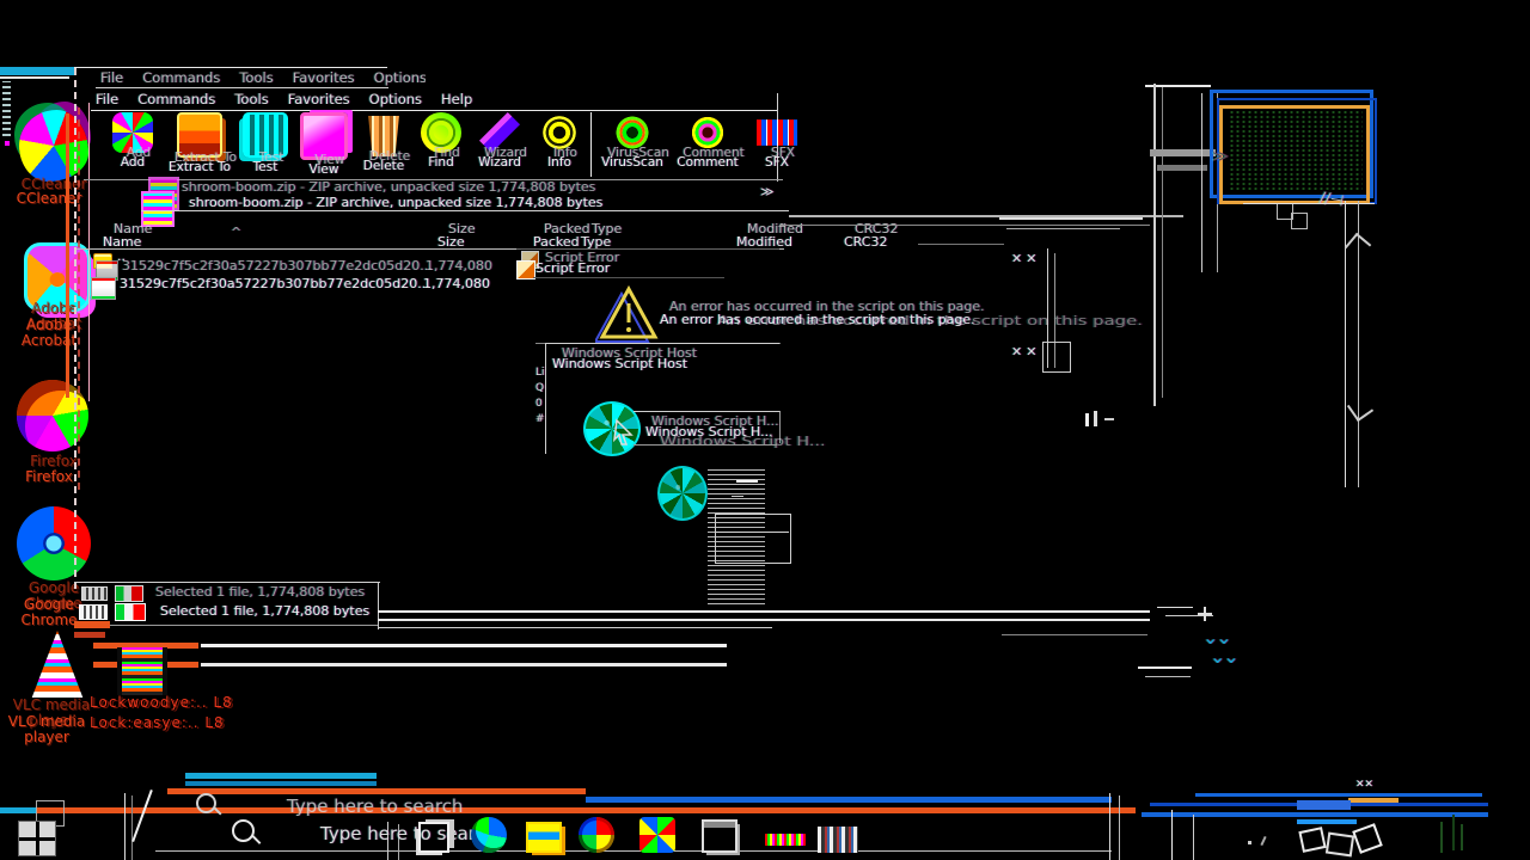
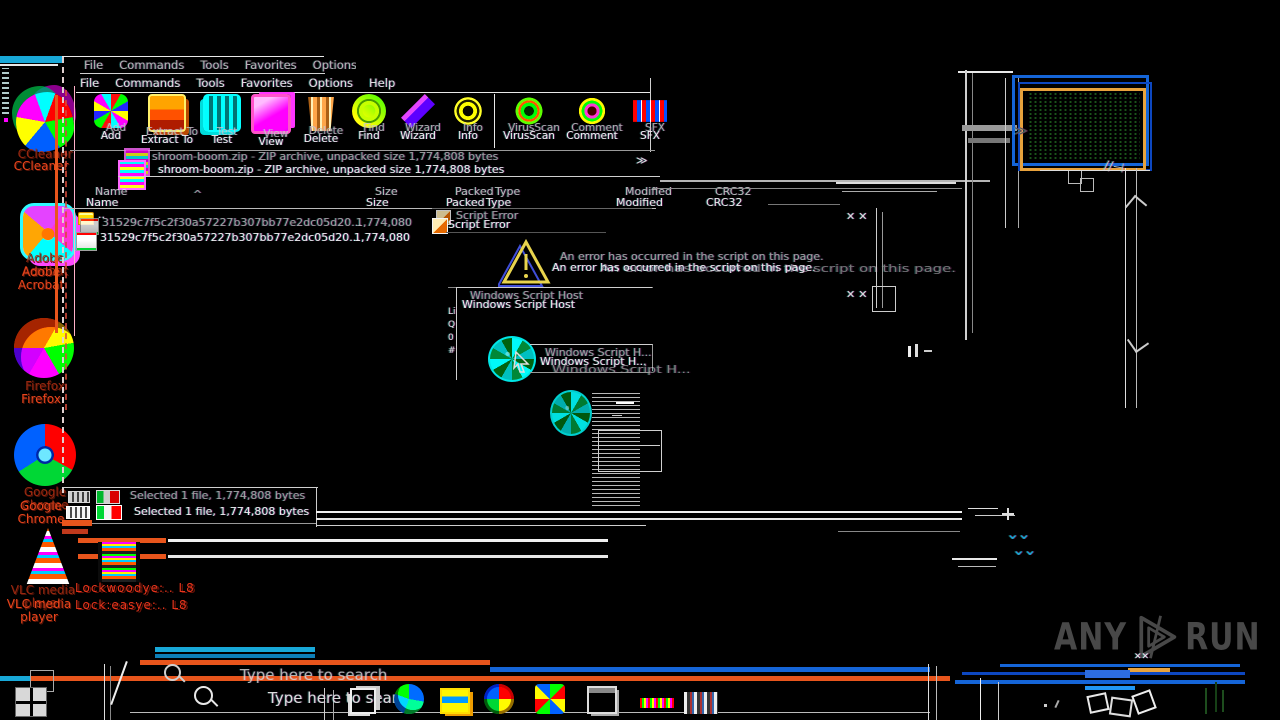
  CCleaer
  CCleaner
  Adobe Acrobat
  Adob Acrobt
  Firefox
  Firefox
  Google Chrome
  Google Chrome
  VLC media player
  VLC media player
  File
  Commands
  Tools
  Favorites
  Options
  File
  Commands
  Tools
  Favorites
  Options
  Help
  Add
  Add
  Extract To
  Extract To
  Test
  Test
  View
  View
  Delete
  Delete
  Find
  Find
  Wizard
  Wizard
  Info
  Info
  VirusScan
  VirusScan
  Comment
  Comment
  SFX
  SFX
  shroom-boom.zip - ZIP archive, unpacked size 1,774,808 bytes
  shroom-boom.zip - ZIP archive, unpacked size 1,774,808 bytes
  ≫
  Name
  Size
  Packed
  Type
  Modified
  CRC32
  Name
  Size
  Packed
  Type
  Modified
  CRC32
  ^
  ..
  31529c7f5c2f30a57227b307bb77e2dc05d20...
  1,774,080
  31529c7f5c2f30a57227b307bb77e2dc05d20...
  1,774,080
  Selected 1 file, 1,774,808 bytes
  Selected 1 file, 1,774,808 bytes
  Script Error
  Script Error
  An error has occurred in the script on this page.
  An error has occurred in the script on this pa
  An error has occurred in the script on this page.
  Windows Script Host
  Windows Script Host
  Li
  Q
  0
  #
  Windows Script H...
  Windows Script H...
  Windows Script H...
  ✕✕
  ✕✕
  ≫
  ⌄⌄
  ⌄⌄
  Lockwoodye:.. L8
  Lock:easye:.. L8
  Type here to search
  Type here to sea
+ ANY
+ RUN
  ✕✕
